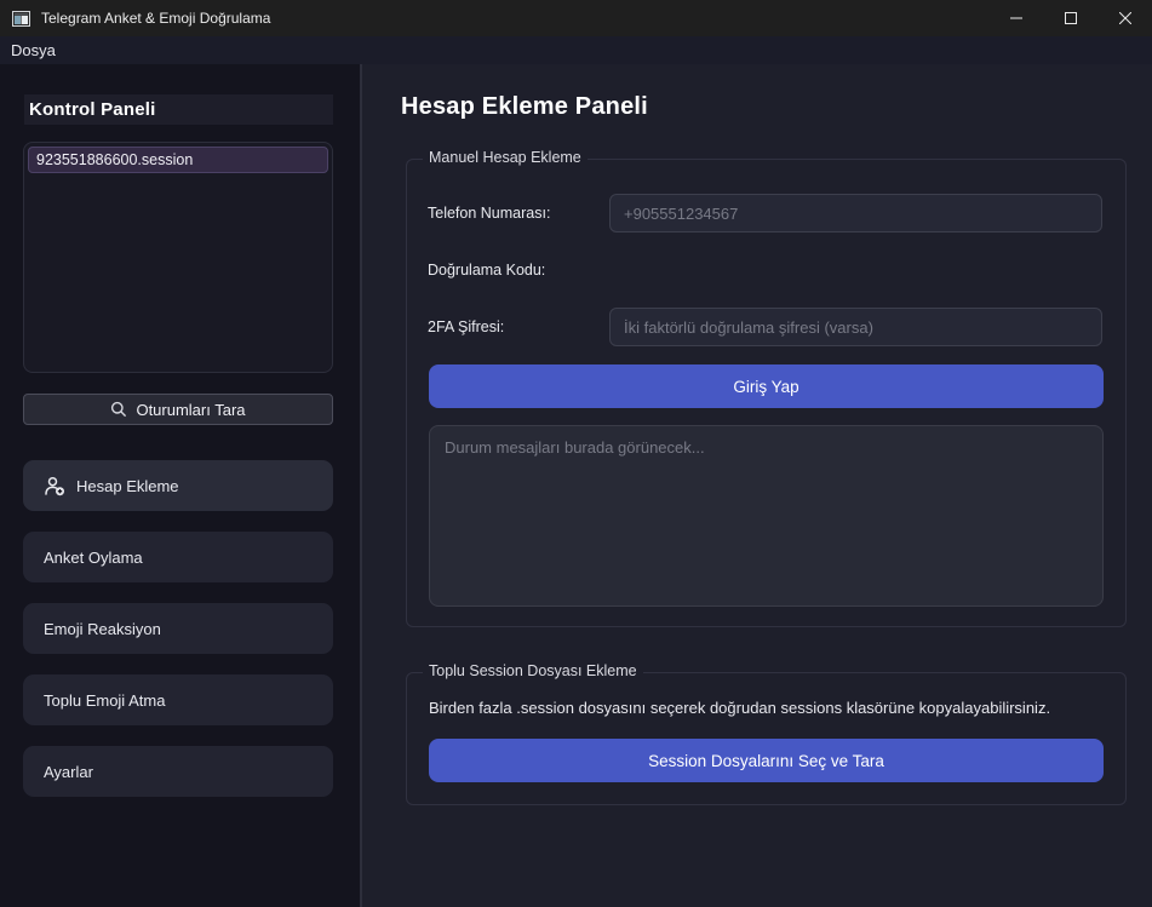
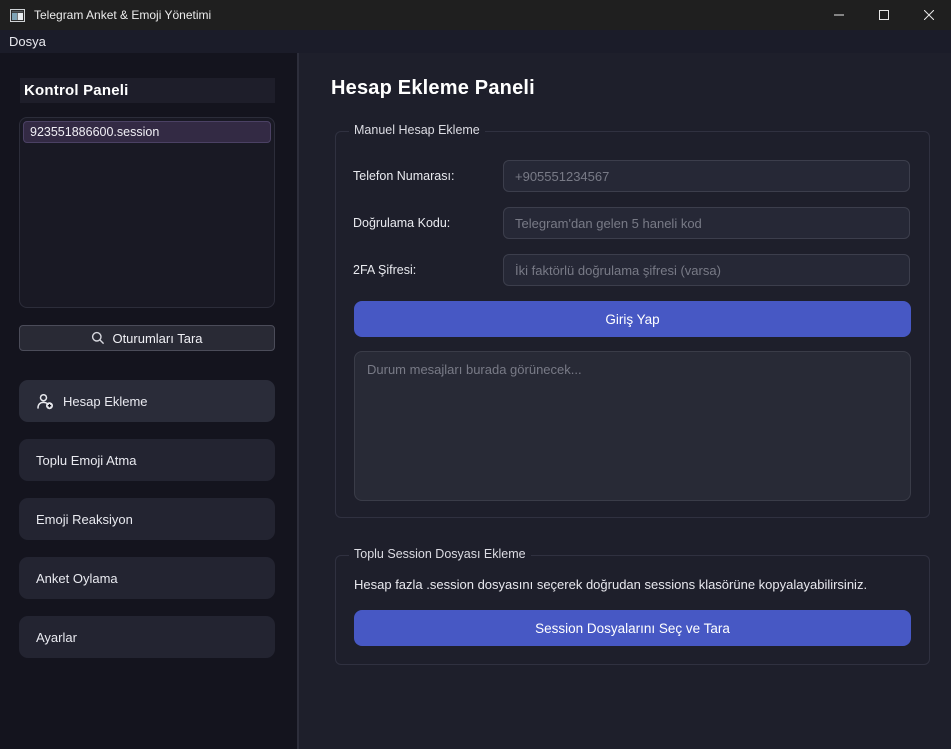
- Telegram Anket & Emoji Doğrulama
+ Telegram Anket & Emoji Yönetimi
  Dosya
  Kontrol Paneli
  923551886600.session
  Oturumları Tara
  Hesap Ekleme
- Anket Oylama
+ Toplu Emoji Atma
  Emoji Reaksiyon
- Toplu Emoji Atma
+ Anket Oylama
  Ayarlar
  Hesap Ekleme Paneli
  Manuel Hesap Ekleme
  Telefon Numarası:
  +905551234567
  Doğrulama Kodu:
+ Telegram'dan gelen 5 haneli kod
  2FA Şifresi:
  İki faktörlü doğrulama şifresi (varsa)
  Giriş Yap
  Durum mesajları burada görünecek...
  Toplu Session Dosyası Ekleme
- Birden fazla .session dosyasını seçerek doğrudan sessions klasörüne kopyalayabilirsiniz.
+ Hesap fazla .session dosyasını seçerek doğrudan sessions klasörüne kopyalayabilirsiniz.
  Session Dosyalarını Seç ve Tara
